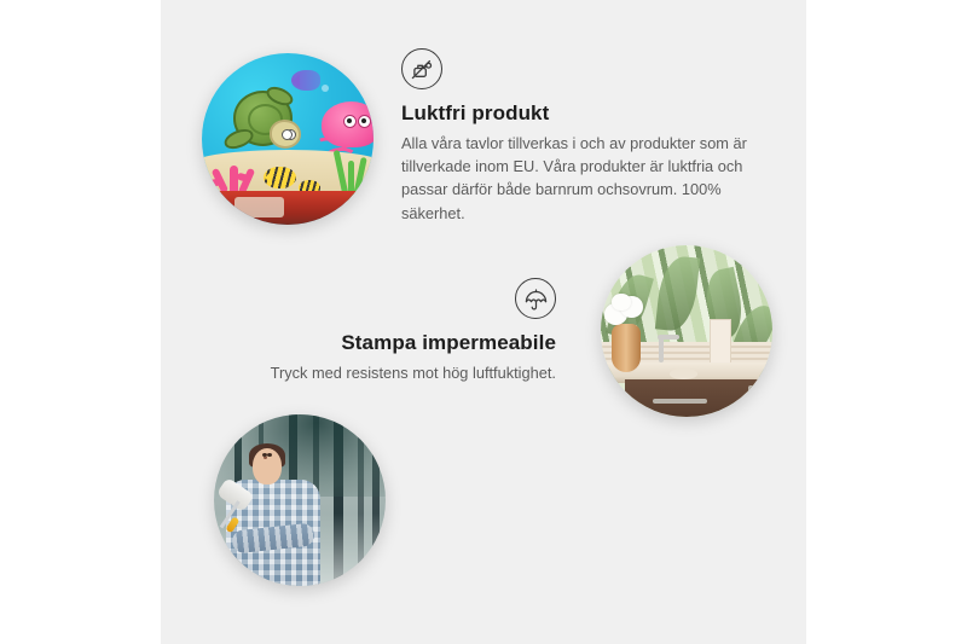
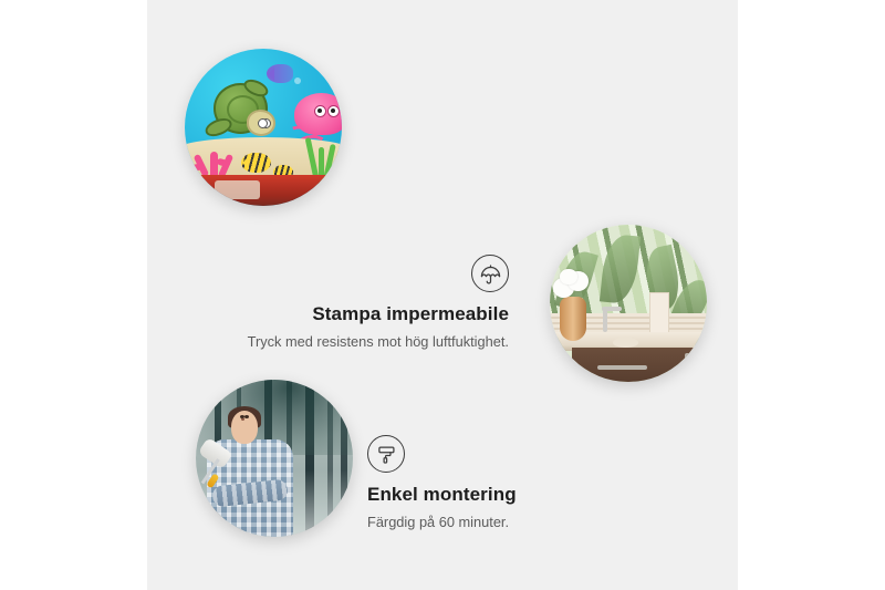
- Luktfri produkt
- Alla våra tavlor tillverkas i och av produkter som är tillverkade inom EU. Våra produkter är luktfria och passar därför både barnrum ochsovrum. 100% säkerhet.
  Stampa impermeabile
  Tryck med resistens mot hög luftfuktighet.
+ Enkel montering
+ Färgdig på 60 minuter.
